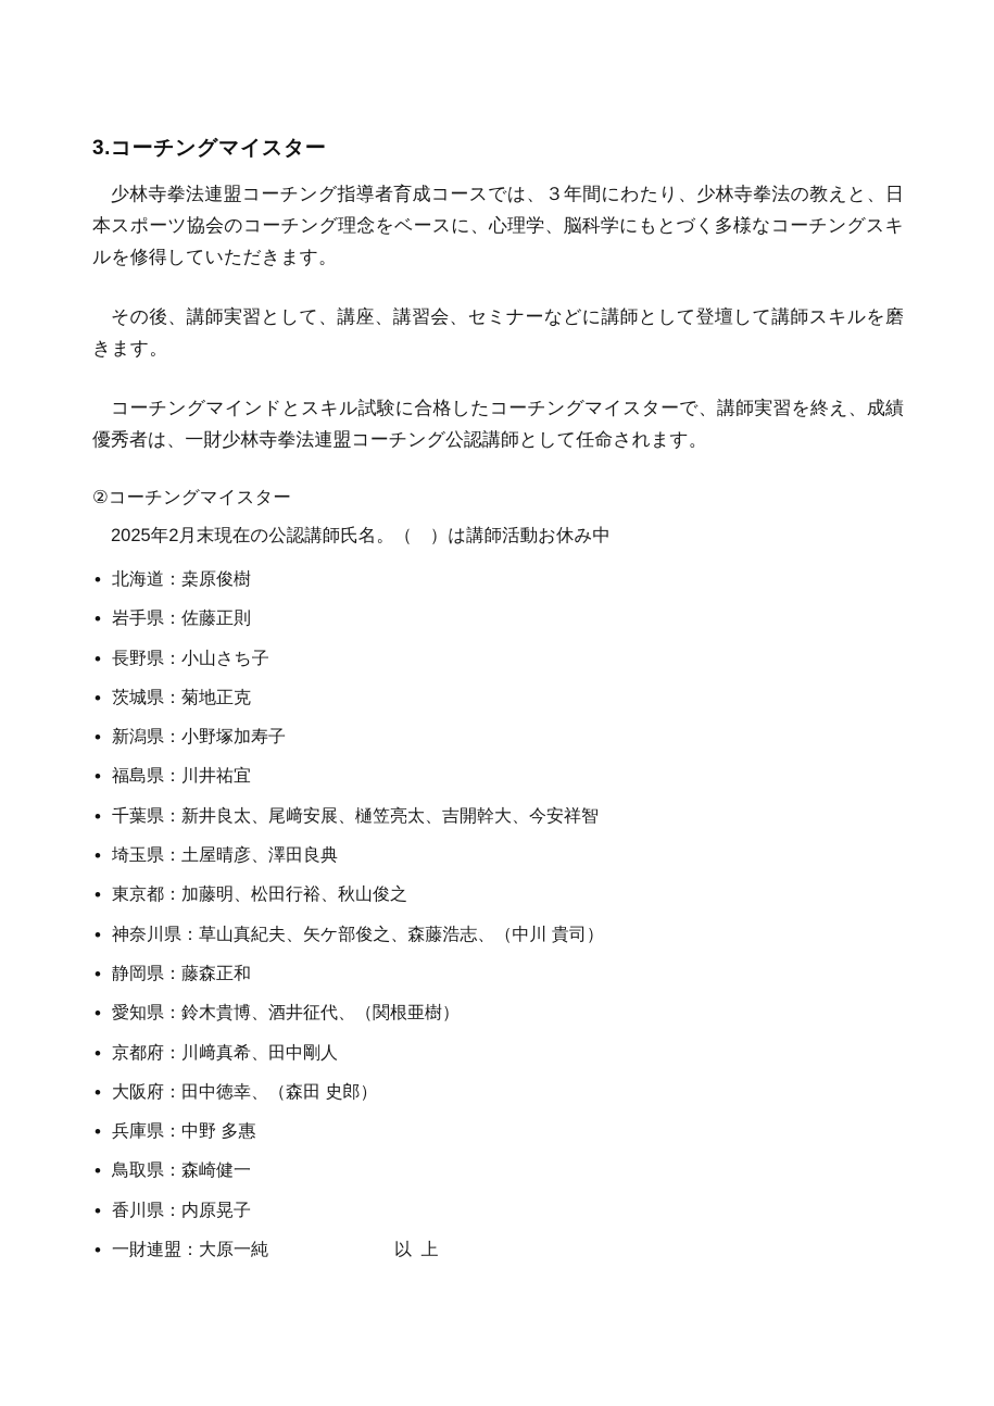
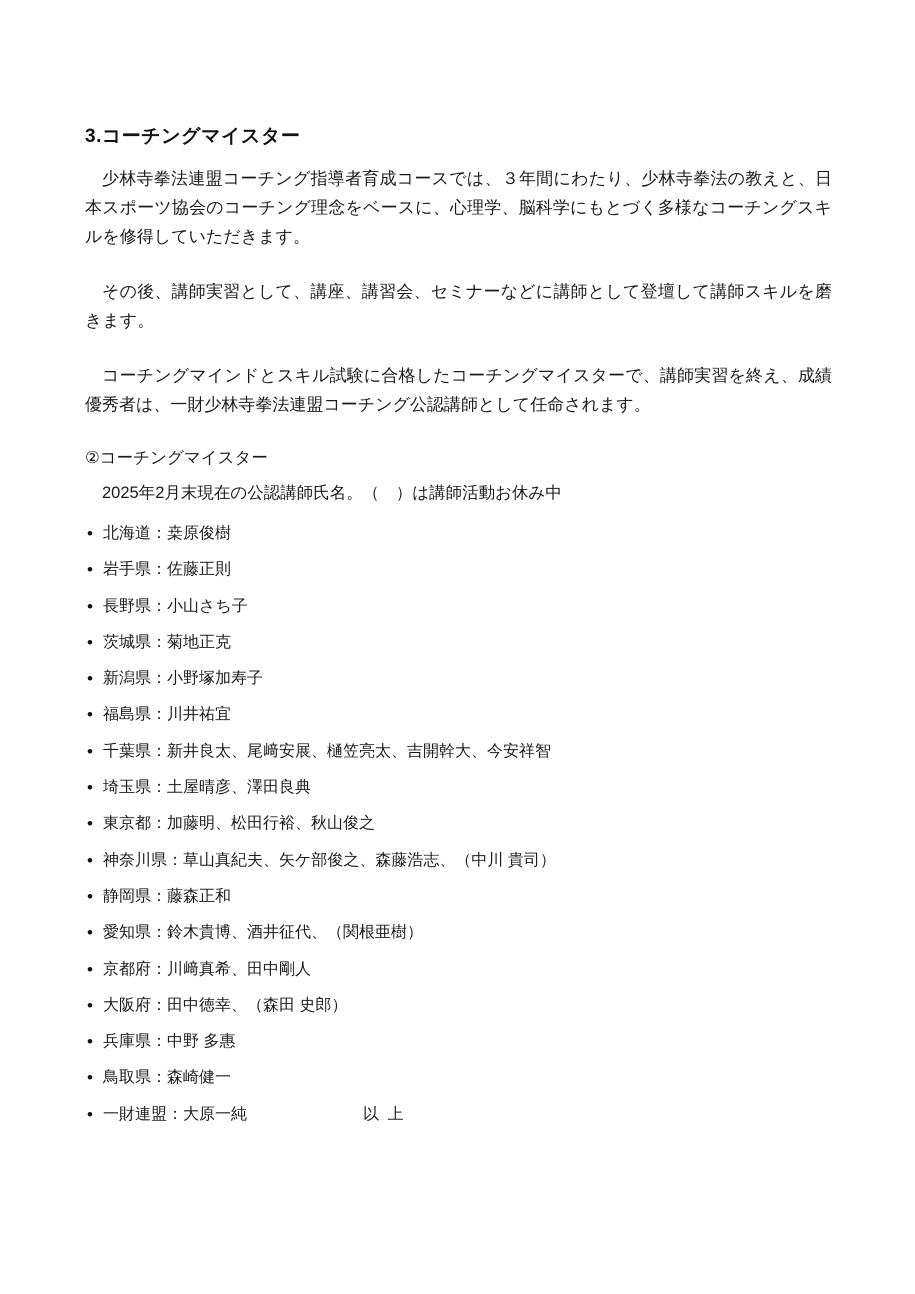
  3.コーチングマイスター
  少林寺拳法連盟コーチング指導者育成コースでは、３年間にわたり、少林寺拳法の教えと、日本スポーツ協会のコーチング理念をベースに、心理学、脳科学にもとづく多様なコーチングスキルを修得していただきます。
  その後、講師実習として、講座、講習会、セミナーなどに講師として登壇して講師スキルを磨きます。
  コーチングマインドとスキル試験に合格したコーチングマイスターで、講師実習を終え、成績優秀者は、一財少林寺拳法連盟コーチング公認講師として任命されます。
  ②コーチングマイスター
  2025年2月末現在の公認講師氏名。（ ）は講師活動お休み中
  北海道：桒原俊樹
  岩手県：佐藤正則
  長野県：小山さち子
  茨城県：菊地正克
  新潟県：小野塚加寿子
  福島県：川井祐宜
  千葉県：新井良太、尾﨑安展、樋笠亮太、吉開幹大、今安祥智
  埼玉県：土屋晴彦、澤田良典
  東京都：加藤明、松田行裕、秋山俊之
  神奈川県：草山真紀夫、矢ケ部俊之、森藤浩志、（中川 貴司）
  静岡県：藤森正和
  愛知県：鈴木貴博、酒井征代、（関根亜樹）
  京都府：川﨑真希、田中剛人
  大阪府：田中徳幸、（森田 史郎）
  兵庫県：中野 多惠
  鳥取県：森崎健一
- 香川県：内原晃子
  一財連盟：大原一純 以 上
